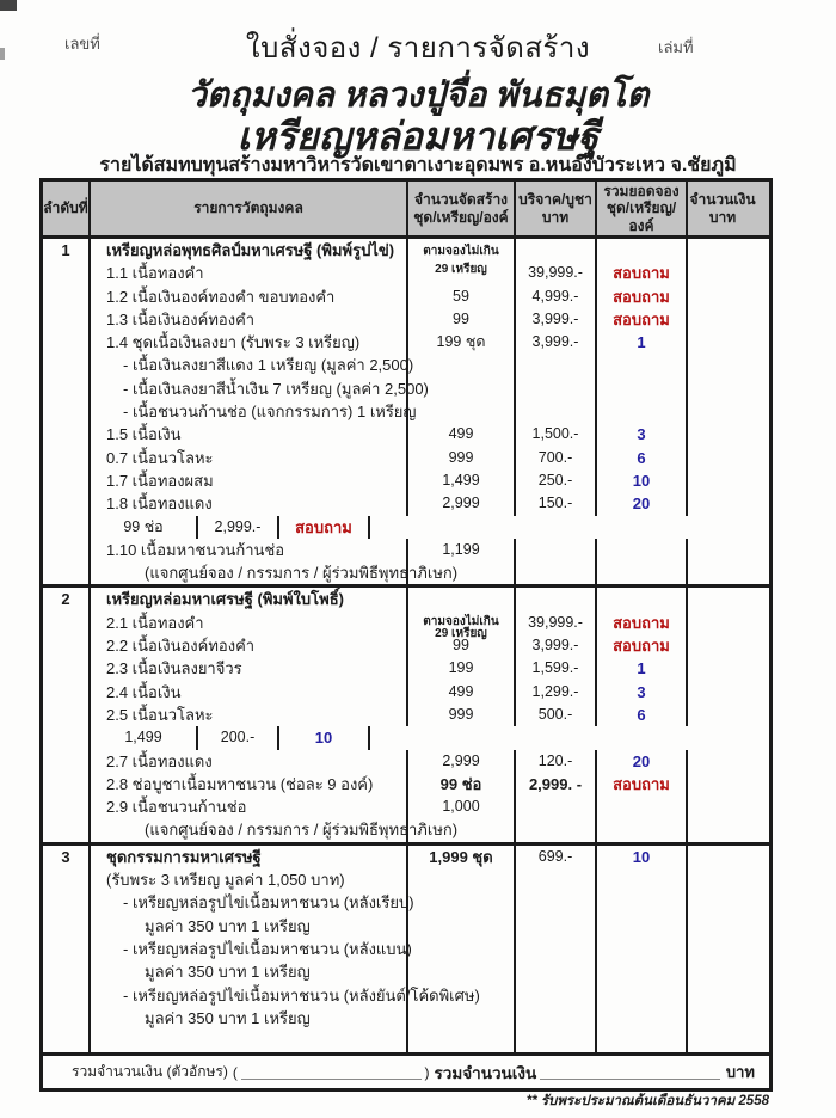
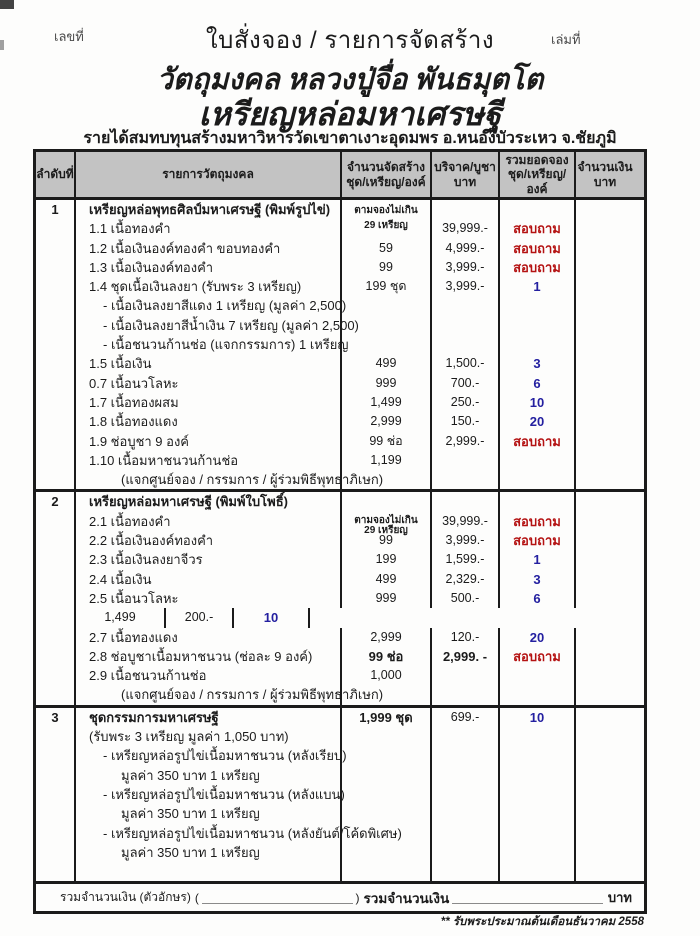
  เลขที่
  เล่มที่
  ใบสั่งจอง / รายการจัดสร้าง
  วัตถุมงคล หลวงปู่จื่อ พันธมุตโต
  เหรียญหล่อมหาเศรษฐี
  รายได้สมทบทุนสร้างมหาวิหารวัดเขาตาเงาะอุดมพร อ.หนองบัวระเหว จ.ชัยภูมิ
  ลำดับที่
  รายการวัตถุมงคล
  จำนวนจัดสร้าง
  ชุด/เหรียญ/องค์
  บริจาค/บูชา
  บาท
  รวมยอดจอง
  ชุด/เหรียญ/องค์
  จำนวนเงิน
  บาท
  1
  เหรียญหล่อพุทธศิลป์มหาเศรษฐี (พิมพ์รูปไข่)
  ตามจองไม่เกิน
  29 เหรียญ
  1.1 เนื้อทองคำ
  39,999.-
  สอบถาม
  1.2 เนื้อเงินองค์ทองคำ ขอบทองคำ
  59
  4,999.-
  สอบถาม
  1.3 เนื้อเงินองค์ทองคำ
  99
  3,999.-
  สอบถาม
  1.4 ชุดเนื้อเงินลงยา (รับพระ 3 เหรียญ)
  199 ชุด
  3,999.-
  1
  - เนื้อเงินลงยาสีแดง 1 เหรียญ (มูลค่า 2,500)
  - เนื้อเงินลงยาสีน้ำเงิน 7 เหรียญ (มูลค่า 2,500)
  - เนื้อชนวนก้านช่อ (แจกกรรมการ) 1 เหรียญ
  1.5 เนื้อเงิน
  499
  1,500.-
  3
  0.7 เนื้อนวโลหะ
  999
  700.-
  6
  1.7 เนื้อทองผสม
  1,499
  250.-
  10
  1.8 เนื้อทองแดง
  2,999
  150.-
  20
+ 1.9 ช่อบูชา 9 องค์
  99 ช่อ
  2,999.-
  สอบถาม
  1.10 เนื้อมหาชนวนก้านช่อ
  1,199
  (แจกศูนย์จอง / กรรมการ / ผู้ร่วมพิธีพุทธาภิเษก)
  2
  เหรียญหล่อมหาเศรษฐี (พิมพ์ใบโพธิ์)
  2.1 เนื้อทองคำ
  ตามจองไม่เกิน
  29 เหรียญ
  39,999.-
  สอบถาม
  2.2 เนื้อเงินองค์ทองคำ
  99
  3,999.-
  สอบถาม
  2.3 เนื้อเงินลงยาจีวร
  199
  1,599.-
  1
  2.4 เนื้อเงิน
  499
- 1,299.-
+ 2,329.-
  3
  2.5 เนื้อนวโลหะ
  999
  500.-
  6
  1,499
  200.-
  10
  2.7 เนื้อทองแดง
  2,999
  120.-
  20
  2.8 ช่อบูชาเนื้อมหาชนวน (ช่อละ 9 องค์)
  99 ช่อ
  2,999. -
  สอบถาม
  2.9 เนื้อชนวนก้านช่อ
  1,000
  (แจกศูนย์จอง / กรรมการ / ผู้ร่วมพิธีพุทธาภิเษก)
  3
  ชุดกรรมการมหาเศรษฐี
  1,999 ชุด
  699.-
  10
  (รับพระ 3 เหรียญ มูลค่า 1,050 บาท)
  - เหรียญหล่อรูปไข่เนื้อมหาชนวน (หลังเรียบ)
  มูลค่า 350 บาท 1 เหรียญ
  - เหรียญหล่อรูปไข่เนื้อมหาชนวน (หลังแบน)
  มูลค่า 350 บาท 1 เหรียญ
  - เหรียญหล่อรูปไข่เนื้อมหาชนวน (หลังยันต์/โค้ด
  มูลค่า 350 บาท 1 เหรียญ
  รวมจำนวนเงิน (ตัวอักษร)
  (
  )
  รวมจำนวนเงิน
  บาท
  ** รับพระประมาณต้นเดือนธันวาคม 2558
